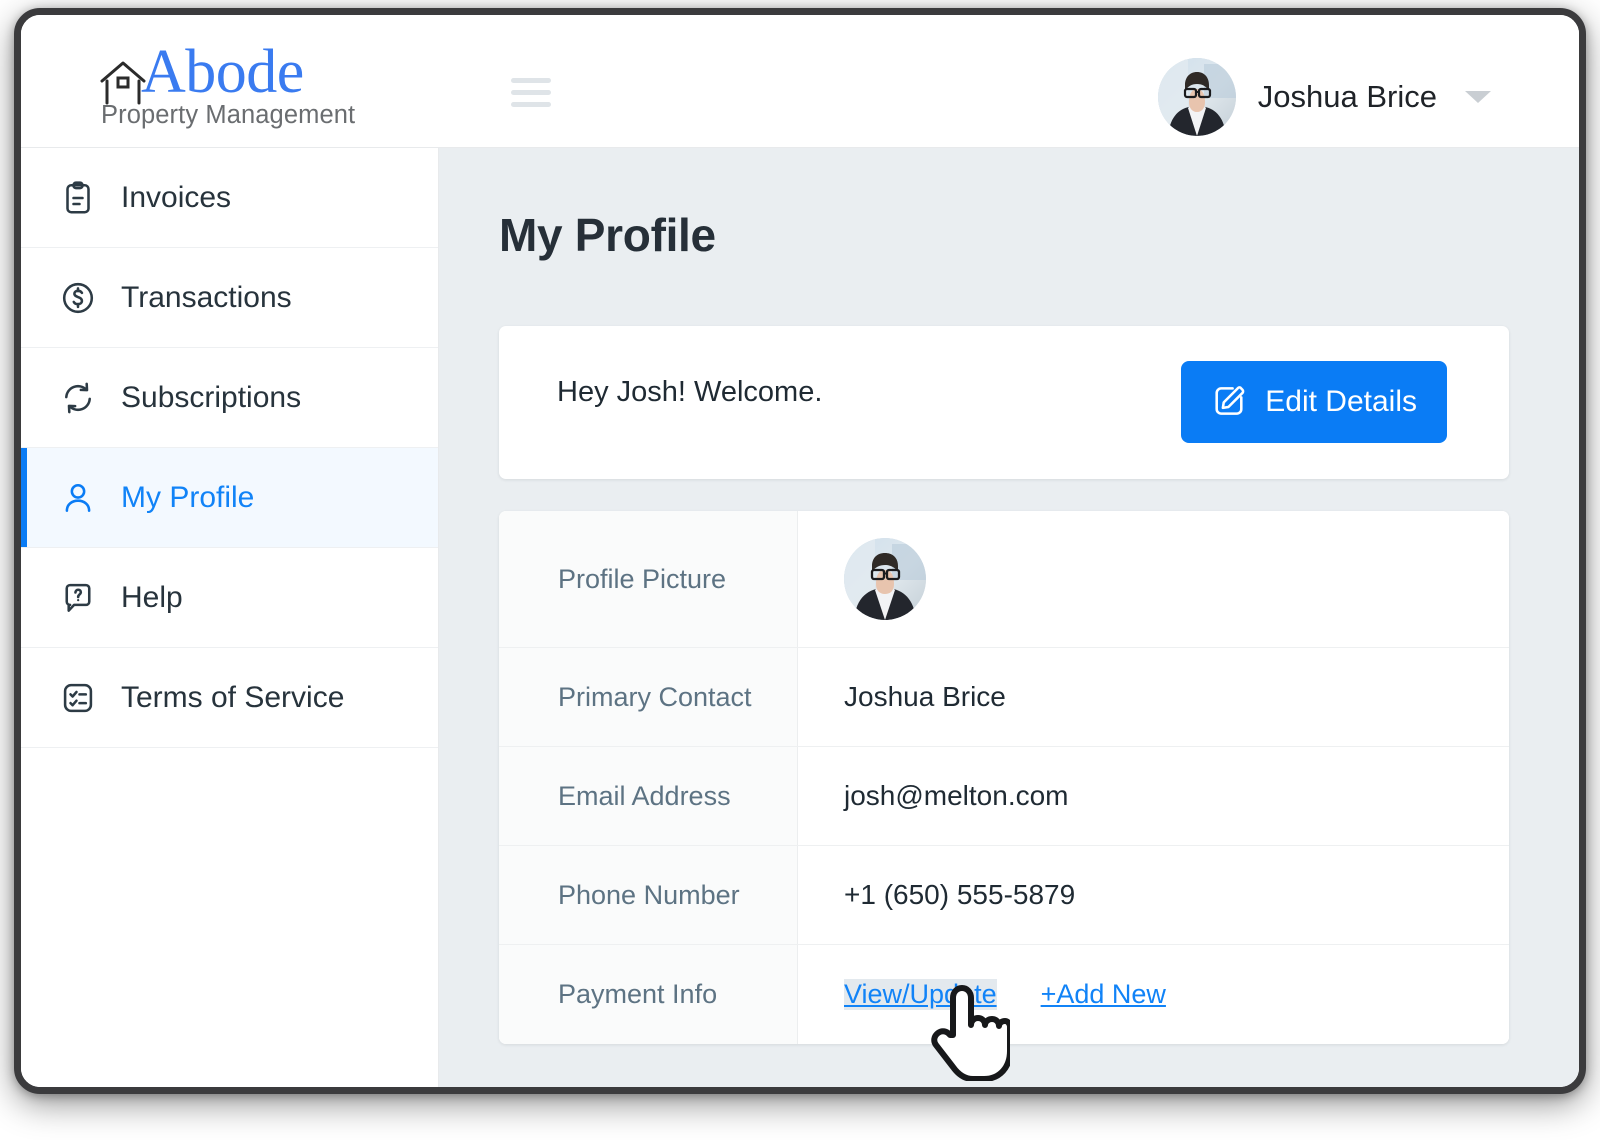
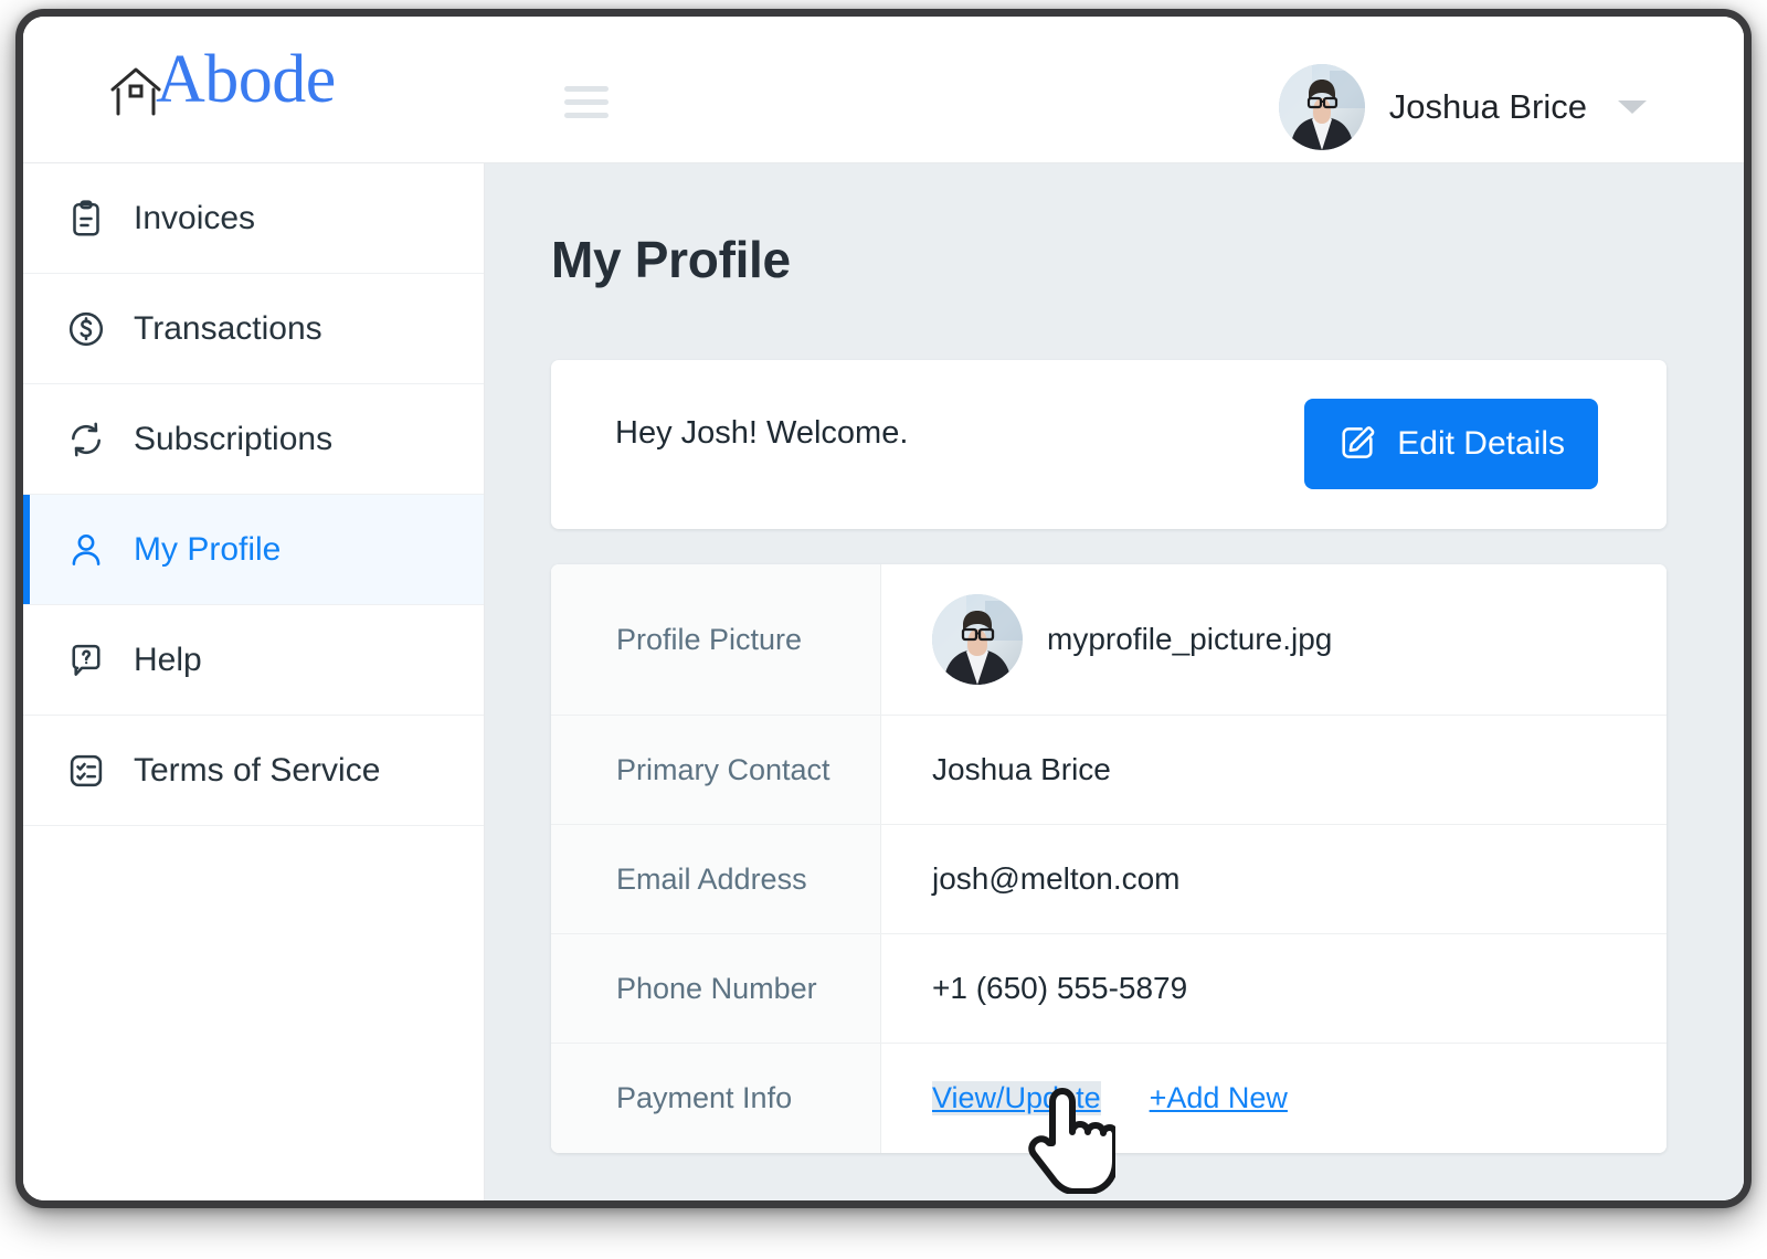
  Abode
- Property Management
  Joshua Brice
  Invoices
  Transactions
  Subscriptions
  My Profile
  Help
  Terms of Service
  My Profile
  Hey Josh! Welcome.
  Edit Details
  Profile Picture
+ myprofile_picture.jpg
  Primary Contact
  Joshua Brice
  Email Address
  josh@melton.com
  Phone Number
  +1 (650) 555-5879
  Payment Info
  View/Upte
  +Add New
